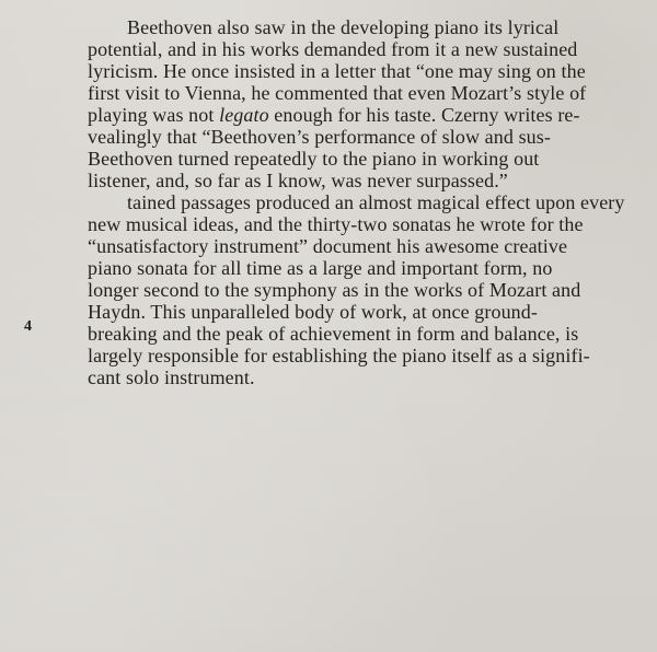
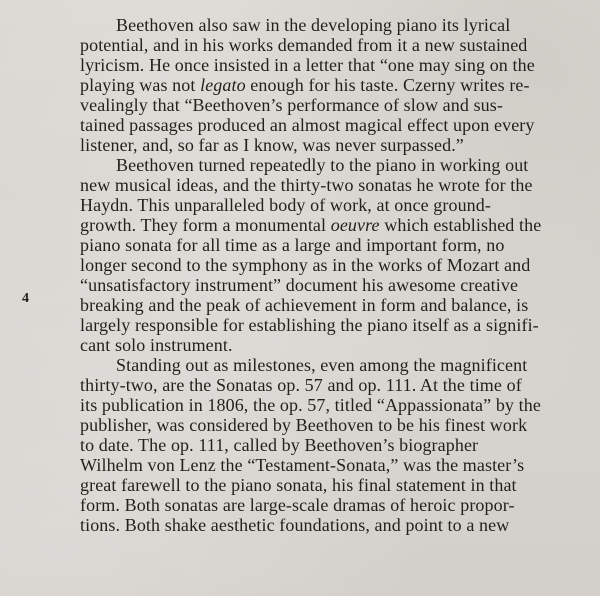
  4
  Beethoven also saw in the developing piano its lyrical
  potential, and in his works demanded from it a new sustained
  lyricism. He once insisted in a letter that “one may sing on the
- first visit to Vienna, he commented that even Mozart’s style of
  playing was not legato enough for his taste. Czerny writes re-
  vealingly that “Beethoven’s performance of slow and sus-
- Beethoven turned repeatedly to the piano in working out
+ tained passages produced an almost magical effect upon every
  listener, and, so far as I know, was never surpassed.”
- tained passages produced an almost magical effect upon every
+ Beethoven turned repeatedly to the piano in working out
  new musical ideas, and the thirty-two sonatas he wrote for the
- “unsatisfactory instrument” document his awesome creative
+ Haydn. This unparalleled body of work, at once ground-
+ growth. They form a monumental oeuvre which established the
  piano sonata for all time as a large and important form, no
  longer second to the symphony as in the works of Mozart and
- Haydn. This unparalleled body of work, at once ground-
+ “unsatisfactory instrument” document his awesome creative
  breaking and the peak of achievement in form and balance, is
  largely responsible for establishing the piano itself as a signifi-
  cant solo instrument.
+ Standing out as milestones, even among the magnificent
+ thirty-two, are the Sonatas op. 57 and op. 111. At the time of
+ its publication in 1806, the op. 57, titled “Appassionata” by the
+ publisher, was considered by Beethoven to be his finest work
+ to date. The op. 111, called by Beethoven’s biographer
+ Wilhelm von Lenz the “Testament-Sonata,” was the master’s
+ great farewell to the piano sonata, his final statement in that
+ form. Both sonatas are large-scale dramas of heroic propor-
+ tions. Both shake aesthetic foundations, and point to a new
